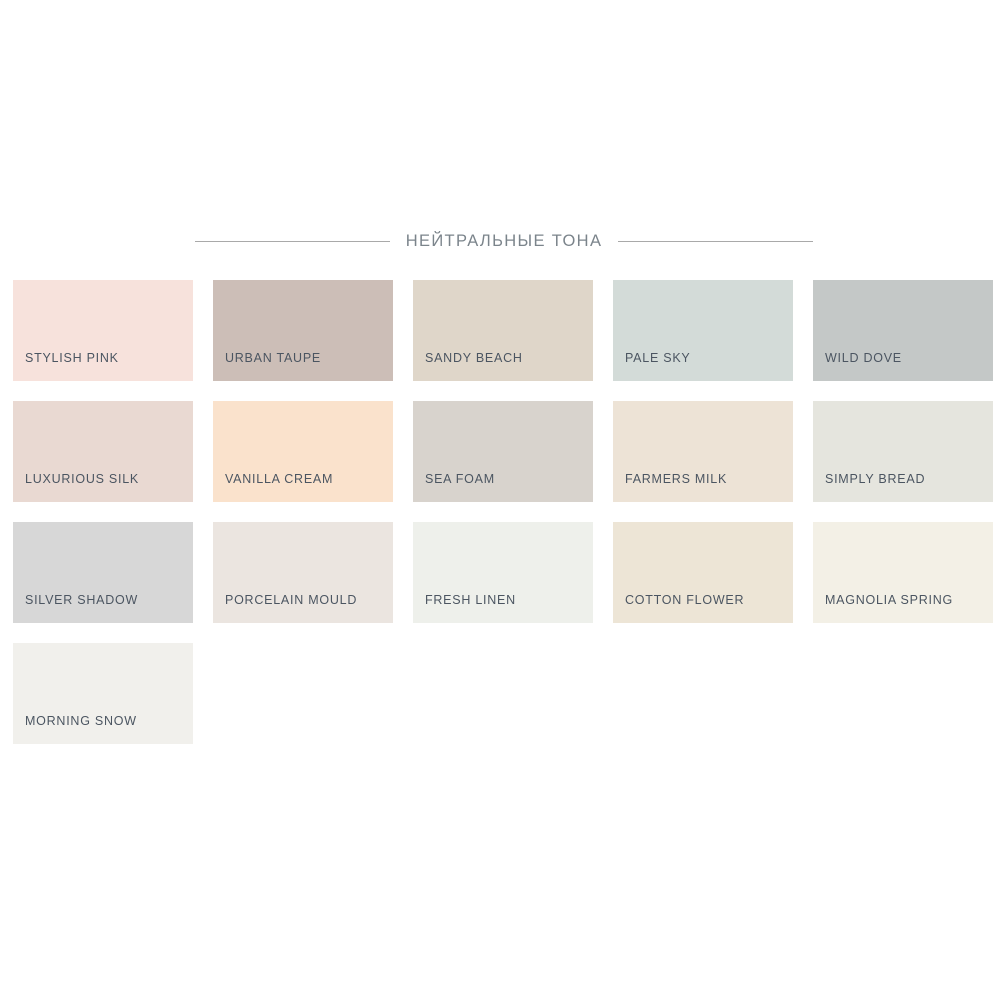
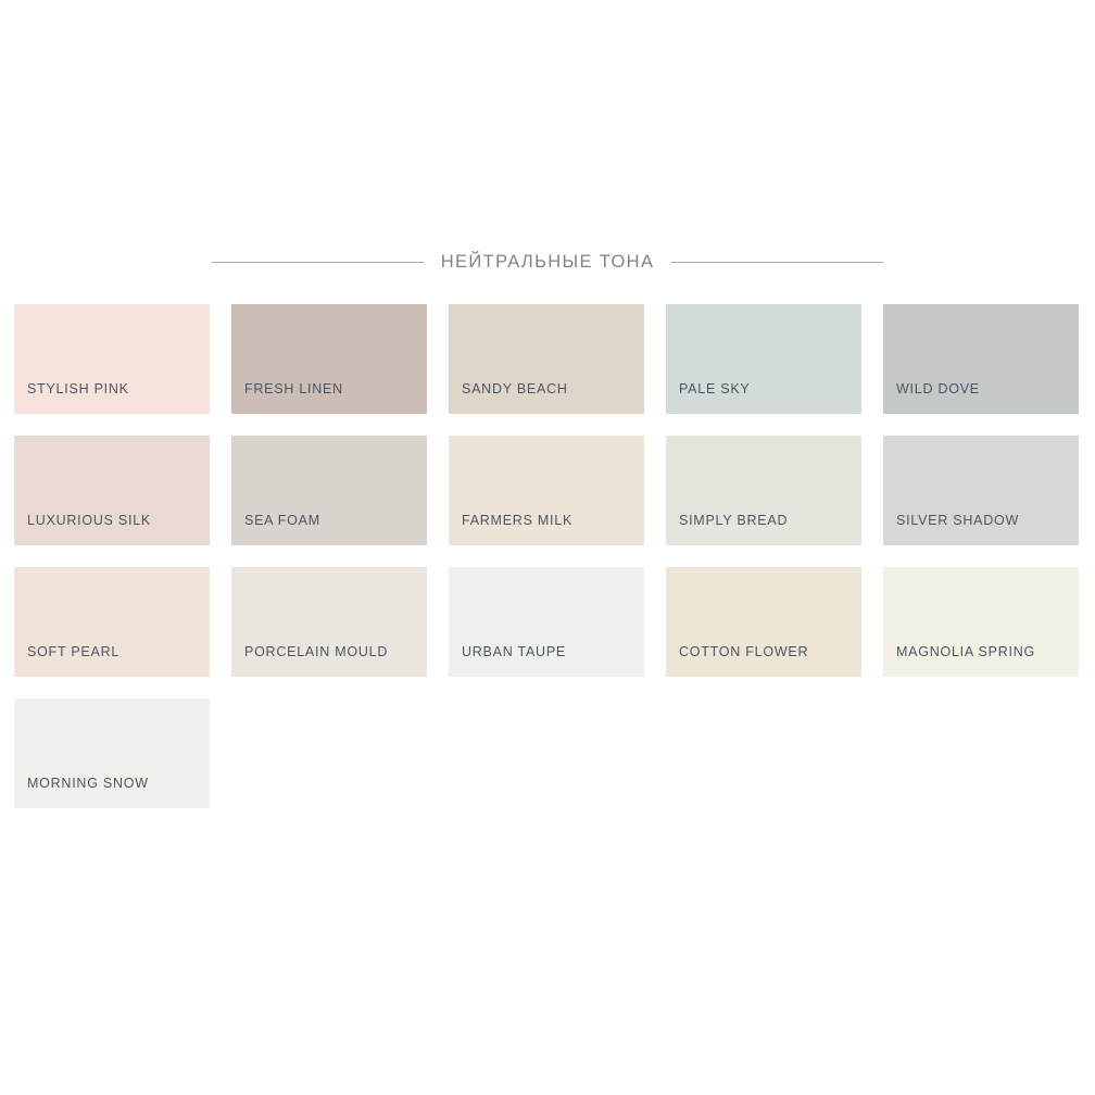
  НЕЙТРАЛЬНЫЕ ТОНА
  STYLISH PINK
- URBAN TAUPE
+ FRESH LINEN
  SANDY BEACH
  PALE SKY
  WILD DOVE
  LUXURIOUS SILK
- VANILLA CREAM
  SEA FOAM
  FARMERS MILK
  SIMPLY BREAD
  SILVER SHADOW
+ SOFT PEARL
  PORCELAIN MOULD
- FRESH LINEN
+ URBAN TAUPE
  COTTON FLOWER
  MAGNOLIA SPRING
  MORNING SNOW
